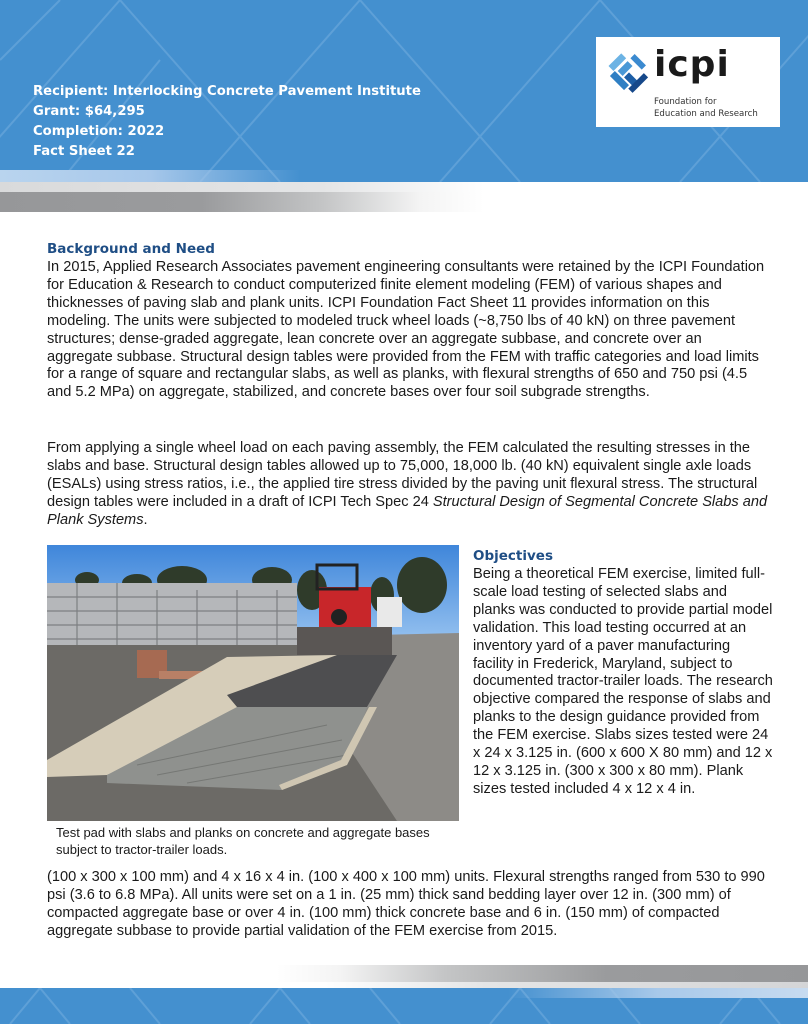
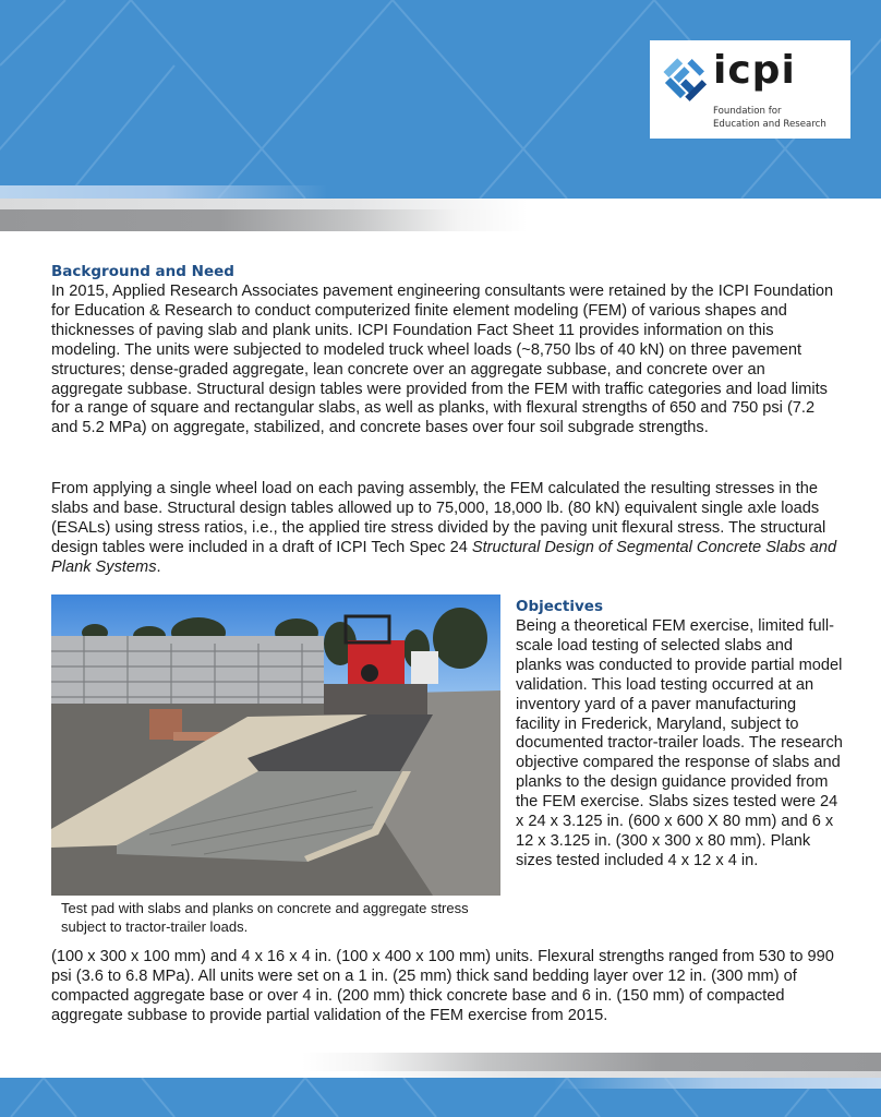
- Recipient: Interlocking Concrete Pavement Institute
- Grant: $64,295
- Completion: 2022
- Fact Sheet 22
  icpi
  Foundation for
  Education and Research
  Background and Need
- In 2015, Applied Research Associates pavement engineering consultants were retained by the ICPI Foundation for Education & Research to conduct computerized finite element modeling (FEM) of various shapes and thicknesses of paving slab and plank units. ICPI Foundation Fact Sheet 11 provides information on this modeling. The units were subjected to modeled truck wheel loads (~8,750 lbs of 40 kN) on three pavement structures; dense-graded aggregate, lean concrete over an aggregate subbase, and concrete over an aggregate subbase. Structural design tables were provided from the FEM with traffic categories and load limits for a range of square and rectangular slabs, as well as planks, with flexural strengths of 650 and 750 psi (4.5 and 5.2 MPa) on aggregate, stabilized, and concrete bases over four soil subgrade strengths.
+ In 2015, Applied Research Associates pavement engineering consultants were retained by the ICPI Foundation for Education & Research to conduct computerized finite element modeling (FEM) of various shapes and thicknesses of paving slab and plank units. ICPI Foundation Fact Sheet 11 provides information on this modeling. The units were subjected to modeled truck wheel loads (~8,750 lbs of 40 kN) on three pavement structures; dense-graded aggregate, lean concrete over an aggregate subbase, and concrete over an aggregate subbase. Structural design tables were provided from the FEM with traffic categories and load limits for a range of square and rectangular slabs, as well as planks, with flexural strengths of 650 and 750 psi (7.2 and 5.2 MPa) on aggregate, stabilized, and concrete bases over four soil subgrade strengths.
- From applying a single wheel load on each paving assembly, the FEM calculated the resulting stresses in the slabs and base. Structural design tables allowed up to 75,000, 18,000 lb. (40 kN) equivalent single axle loads (ESALs) using stress ratios, i.e., the applied tire stress divided by the paving unit flexural stress. The structural design tables were included in a draft of ICPI Tech Spec 24 Structural Design of Segmental Concrete Slabs and Plank Systems.
+ From applying a single wheel load on each paving assembly, the FEM calculated the resulting stresses in the slabs and base. Structural design tables allowed up to 75,000, 18,000 lb. (80 kN) equivalent single axle loads (ESALs) using stress ratios, i.e., the applied tire stress divided by the paving unit flexural stress. The structural design tables were included in a draft of ICPI Tech Spec 24 Structural Design of Segmental Concrete Slabs and Plank Systems.
- Test pad with slabs and planks on concrete and aggregate bases subject to tractor-trailer loads.
+ Test pad with slabs and planks on concrete and aggregate stress subject to tractor-trailer loads.
  Objectives
- Being a theoretical FEM exercise, limited full-scale load testing of selected slabs and planks was conducted to provide partial model validation. This load testing occurred at an inventory yard of a paver manufacturing facility in Frederick, Maryland, subject to documented tractor-trailer loads. The research objective compared the response of slabs and planks to the design guidance provided from the FEM exercise. Slabs sizes tested were 24 x 24 x 3.125 in. (600 x 600 X 80 mm) and 12 x 12 x 3.125 in. (300 x 300 x 80 mm). Plank sizes tested included 4 x 12 x 4 in.
+ Being a theoretical FEM exercise, limited full-scale load testing of selected slabs and planks was conducted to provide partial model validation. This load testing occurred at an inventory yard of a paver manufacturing facility in Frederick, Maryland, subject to documented tractor-trailer loads. The research objective compared the response of slabs and planks to the design guidance provided from the FEM exercise. Slabs sizes tested were 24 x 24 x 3.125 in. (600 x 600 X 80 mm) and 6 x 12 x 3.125 in. (300 x 300 x 80 mm). Plank sizes tested included 4 x 12 x 4 in.
- (100 x 300 x 100 mm) and 4 x 16 x 4 in. (100 x 400 x 100 mm) units. Flexural strengths ranged from 530 to 990 psi (3.6 to 6.8 MPa). All units were set on a 1 in. (25 mm) thick sand bedding layer over 12 in. (300 mm) of compacted aggregate base or over 4 in. (100 mm) thick concrete base and 6 in. (150 mm) of compacted aggregate subbase to provide partial validation of the FEM exercise from 2015.
+ (100 x 300 x 100 mm) and 4 x 16 x 4 in. (100 x 400 x 100 mm) units. Flexural strengths ranged from 530 to 990 psi (3.6 to 6.8 MPa). All units were set on a 1 in. (25 mm) thick sand bedding layer over 12 in. (300 mm) of compacted aggregate base or over 4 in. (200 mm) thick concrete base and 6 in. (150 mm) of compacted aggregate subbase to provide partial validation of the FEM exercise from 2015.
